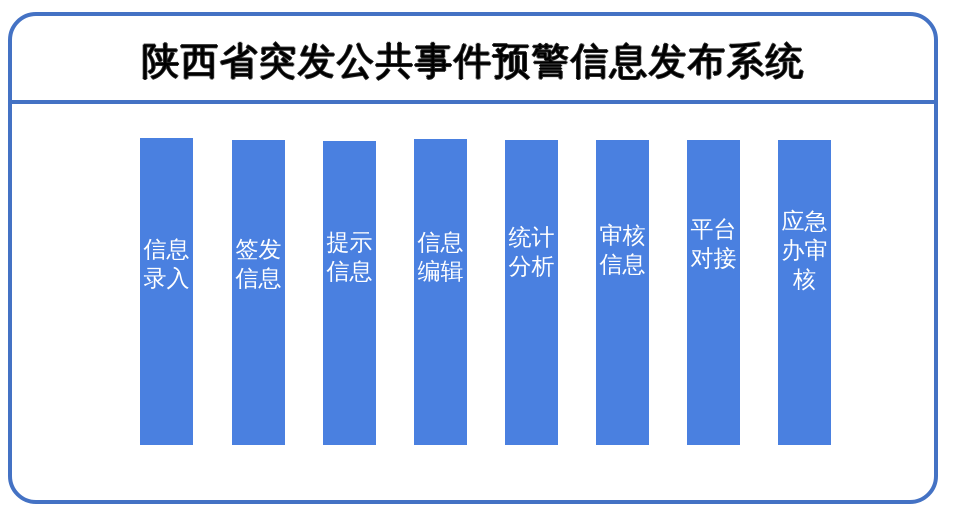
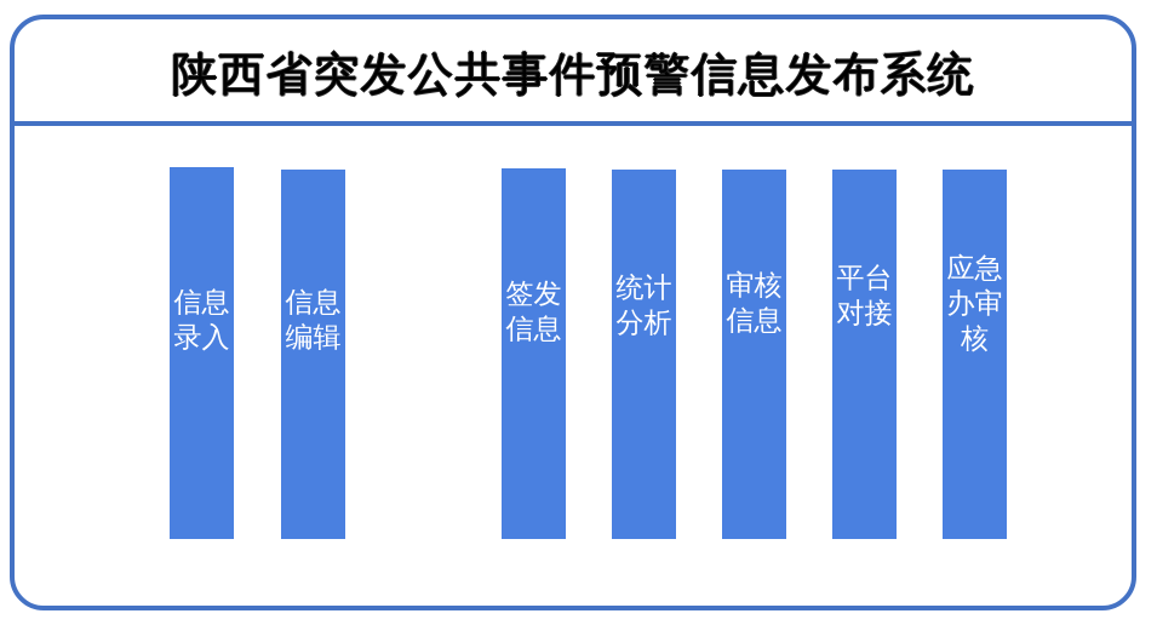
  陕西省突发公共事件预警信息发布系统
  信息录入
- 签发信息
+ 信息编辑
- 提示信息
- 信息编辑
+ 签发信息
  统计分析
  审核信息
  平台对接
  应急办审核
